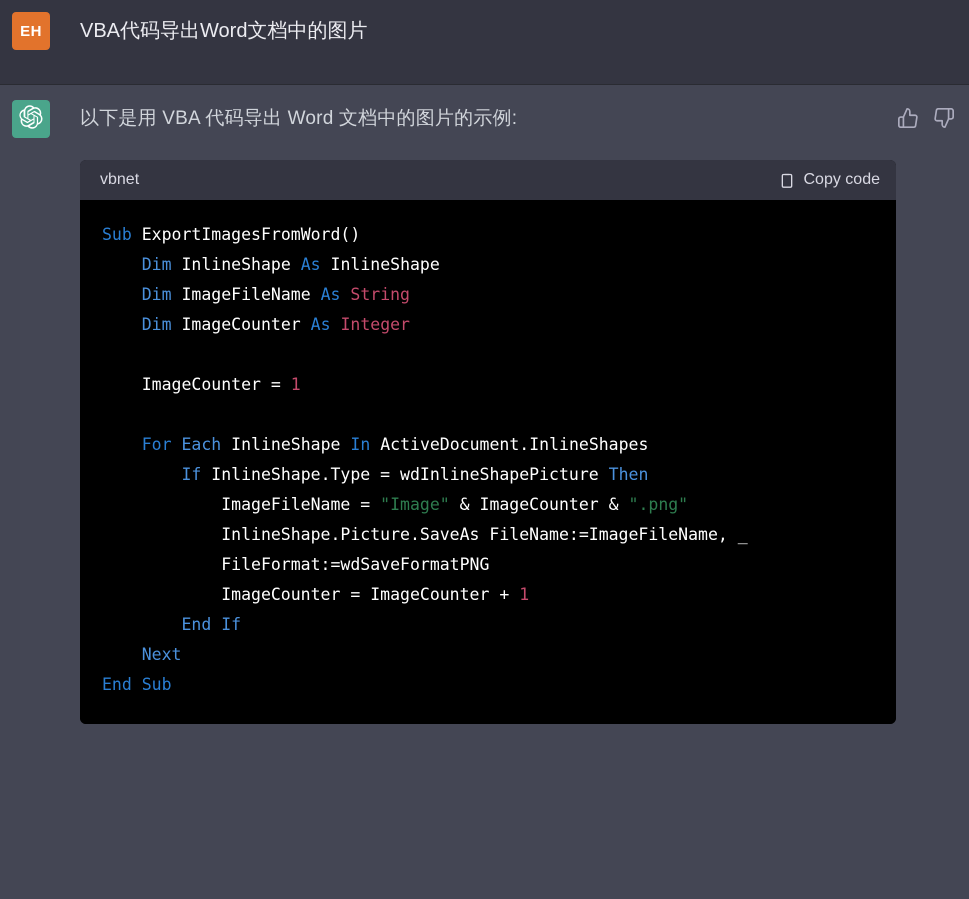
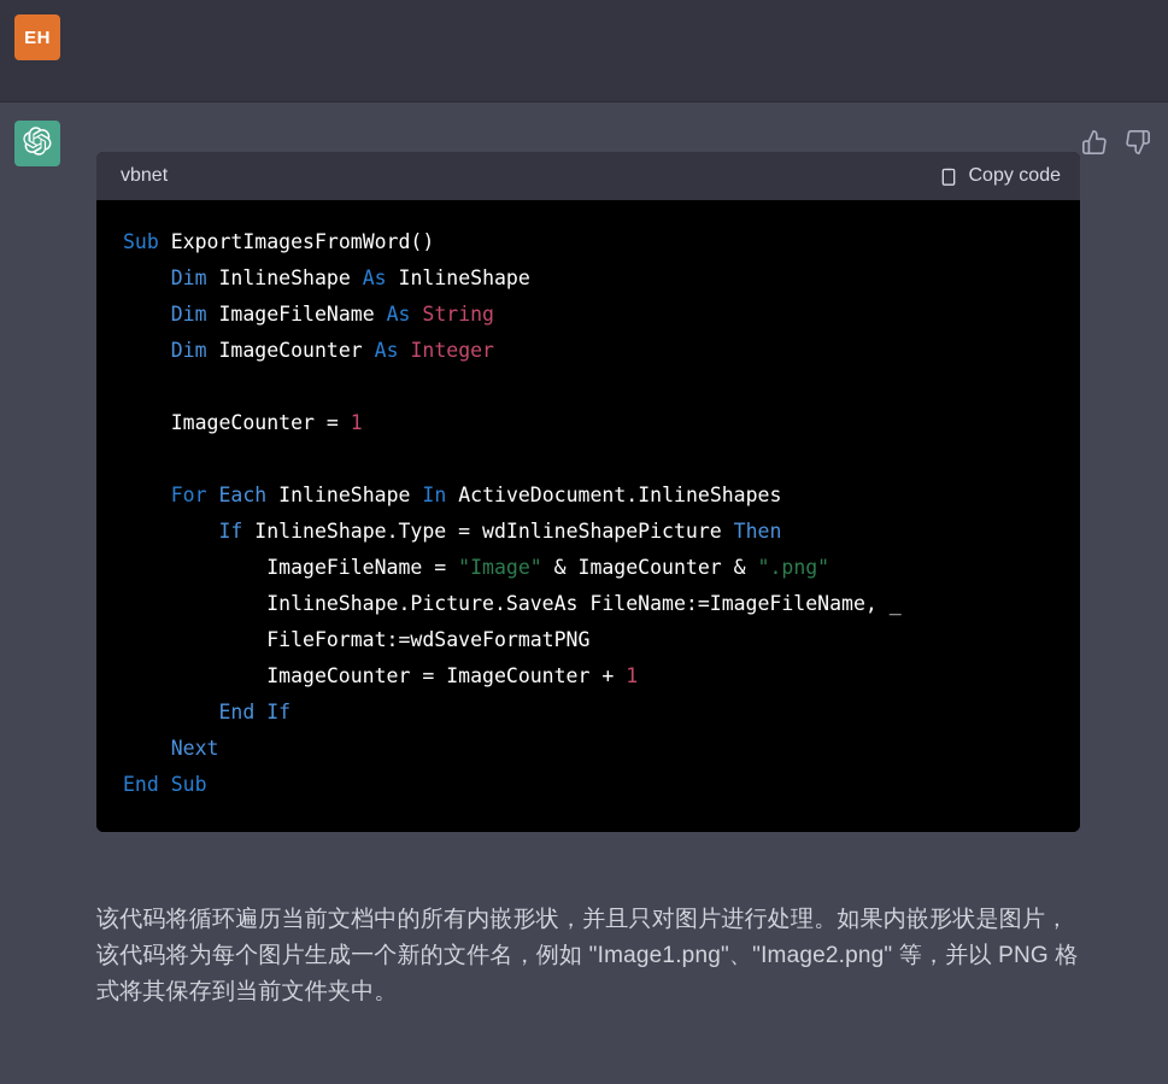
  EH
- VBA代码导出Word文档中的图片
- 以下是用 VBA 代码导出 Word 文档中的图片的示例:
  vbnet
  Copy code
  Sub ExportImagesFromWord() Dim InlineShape As InlineShape Dim ImageFileName As String Dim ImageCounter As Integer ImageCounter = 1 For Each InlineShape In ActiveDocument.InlineShapes If InlineShape.Type = wdInlineShapePicture Then ImageFileName = "Image" & ImageCounter & ".png" InlineShape.Picture.SaveAs FileName:=ImageFileName, _ FileFormat:=wdSaveFormatPNG ImageCounter = ImageCounter + 1 End If Next End Sub
+ 该代码将循环遍历当前文档中的所有内嵌形状，并且只对图片进行处理。如果内嵌形状是图片，该代码将为每个图片生成一个新的文件名，例如 "Image1.png"、"Image2.png" 等，并以 PNG 格式将其保存到当前文件夹中。
